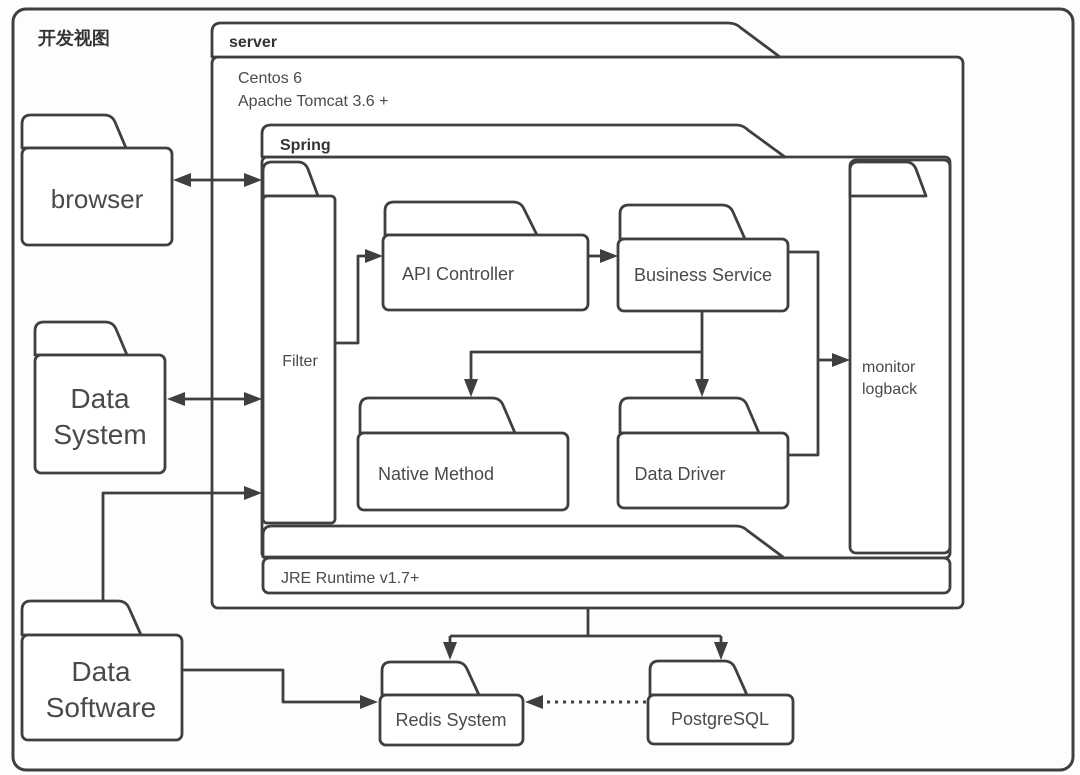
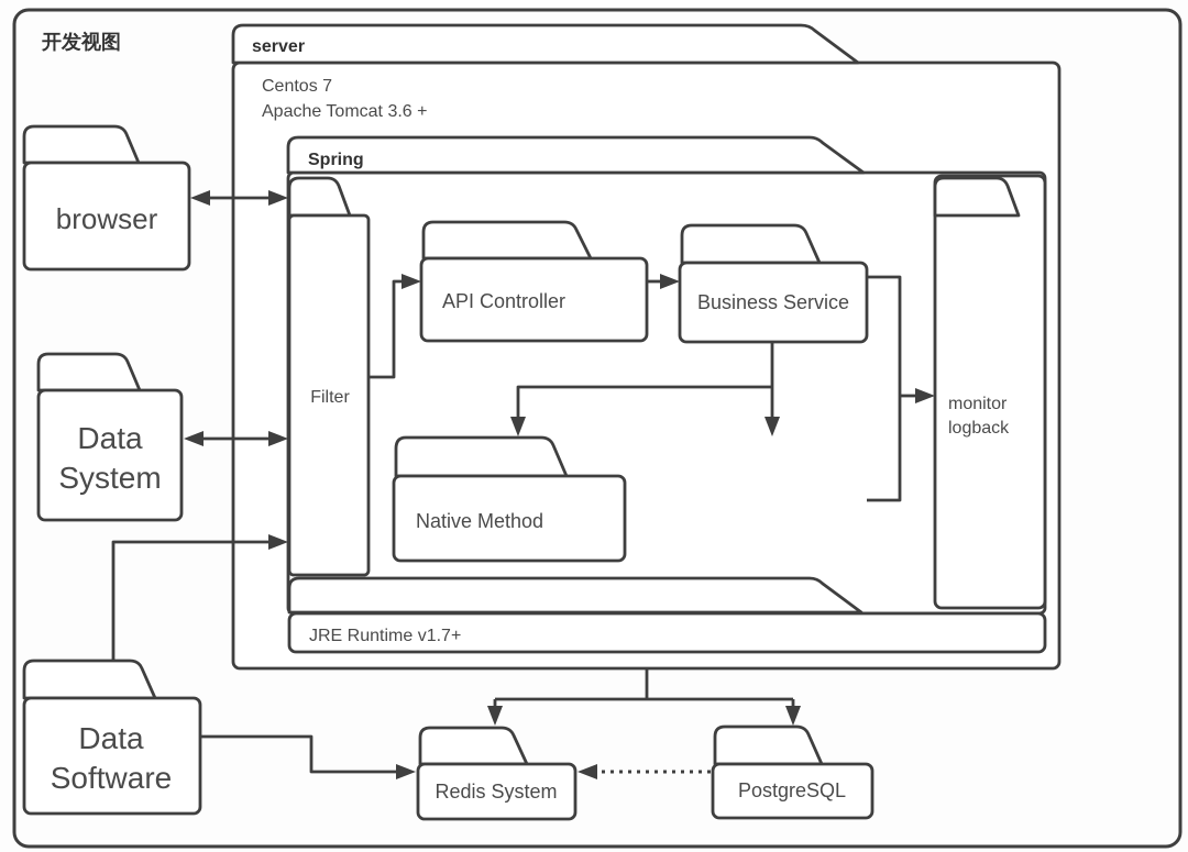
  开发视图
  server
- Centos 6
+ Centos 7
  Apache Tomcat 3.6 +
  Spring
  JRE Runtime v1.7+
  Filter
  monitor
  logback
  API Controller
  Business Service
  Native Method
- Data Driver
  browser
  Data
  System
  Data
  Software
  Redis System
  PostgreSQL
